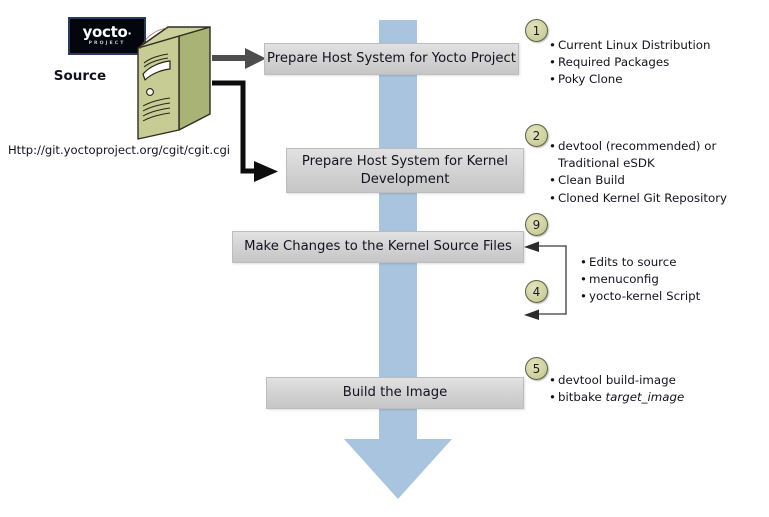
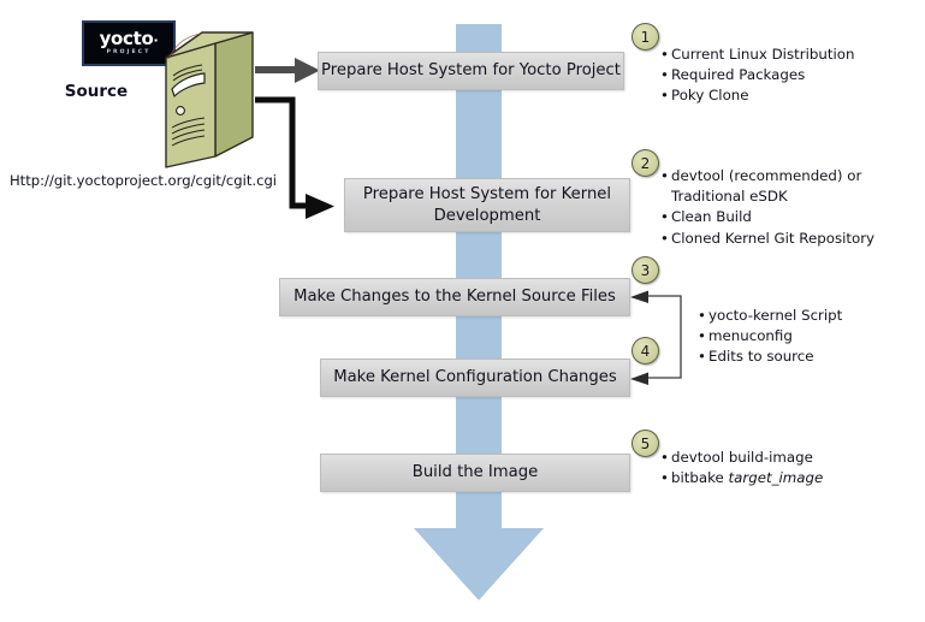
  yocto·
  Source
  Http://git.yoctoproject.org/cgit/cgit.cgi
  Prepare Host System for Yocto Project
  Prepare Host System for Kernel
  Development
  Make Changes to the Kernel Source Files
+ Make Kernel Configuration Changes
  Build the Image
  1
  2
- 9
+ 3
  4
  5
  •
  Current Linux Distribution
  •
  Required Packages
  •
  Poky Clone
  •
  devtool (recommended) or Traditional eSDK
  •
  Clean Build
  •
  Cloned Kernel Git Repository
  •
- Edits to source
+ yocto-kernel Script
  •
  menuconfig
  •
- yocto-kernel Script
+ Edits to source
  •
  devtool build-image
  •
  bitbake target_image
